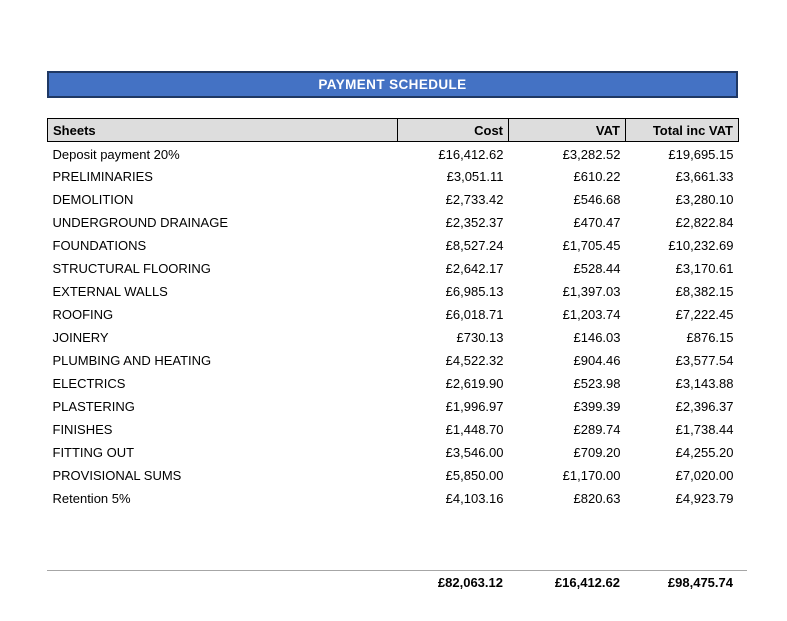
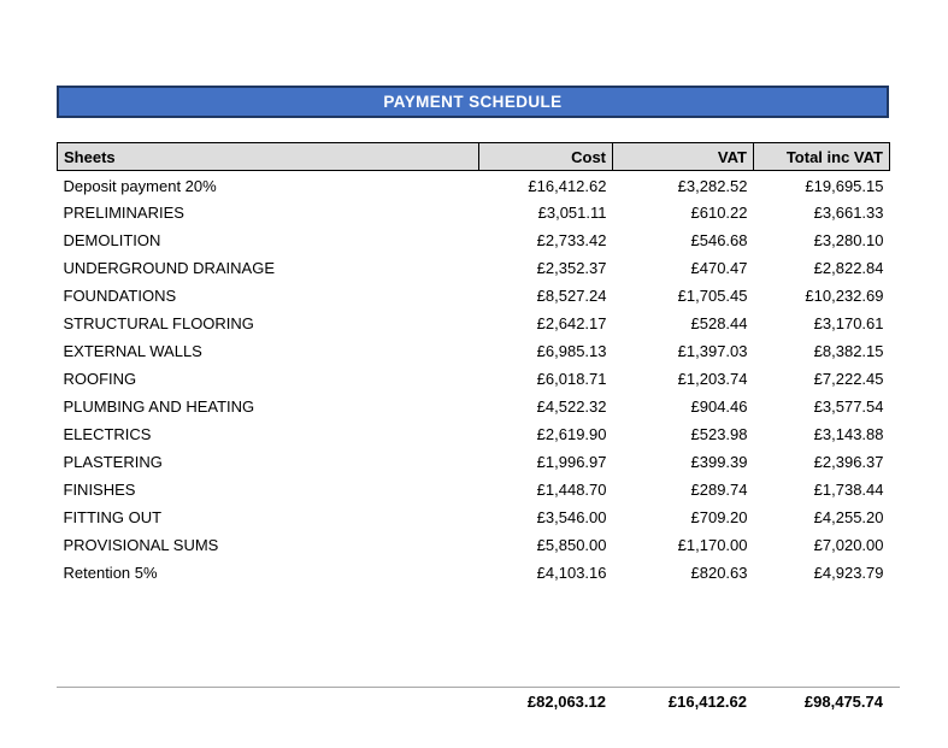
  PAYMENT SCHEDULE
  Sheets	Cost	VAT	Total inc VAT
  Deposit payment 20%	£16,412.62	£3,282.52	£19,695.15
  PRELIMINARIES	£3,051.11	£610.22	£3,661.33
  DEMOLITION	£2,733.42	£546.68	£3,280.10
  UNDERGROUND DRAINAGE	£2,352.37	£470.47	£2,822.84
  FOUNDATIONS	£8,527.24	£1,705.45	£10,232.69
  STRUCTURAL FLOORING	£2,642.17	£528.44	£3,170.61
  EXTERNAL WALLS	£6,985.13	£1,397.03	£8,382.15
  ROOFING	£6,018.71	£1,203.74	£7,222.45
- JOINERY	£730.13	£146.03	£876.15
  PLUMBING AND HEATING	£4,522.32	£904.46	£3,577.54
  ELECTRICS	£2,619.90	£523.98	£3,143.88
  PLASTERING	£1,996.97	£399.39	£2,396.37
  FINISHES	£1,448.70	£289.74	£1,738.44
  FITTING OUT	£3,546.00	£709.20	£4,255.20
  PROVISIONAL SUMS	£5,850.00	£1,170.00	£7,020.00
  Retention 5%	£4,103.16	£820.63	£4,923.79
  £82,063.12
  £16,412.62
  £98,475.74
